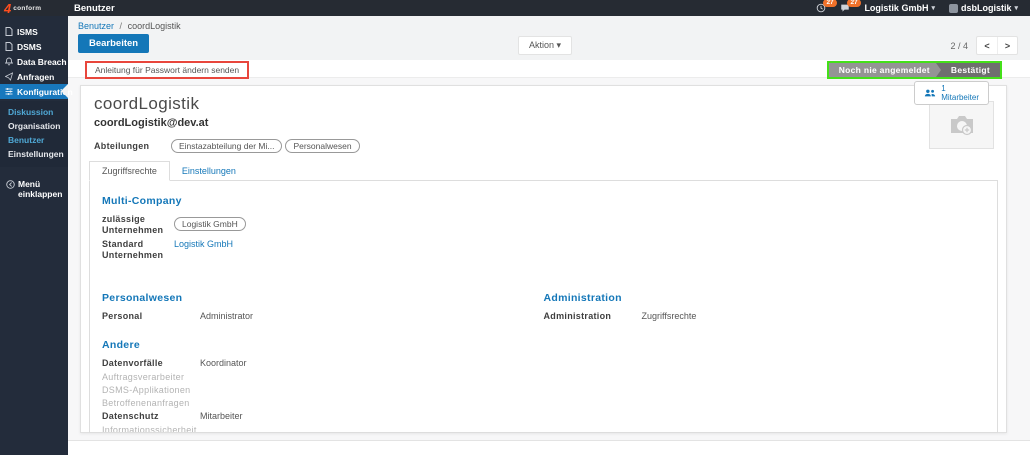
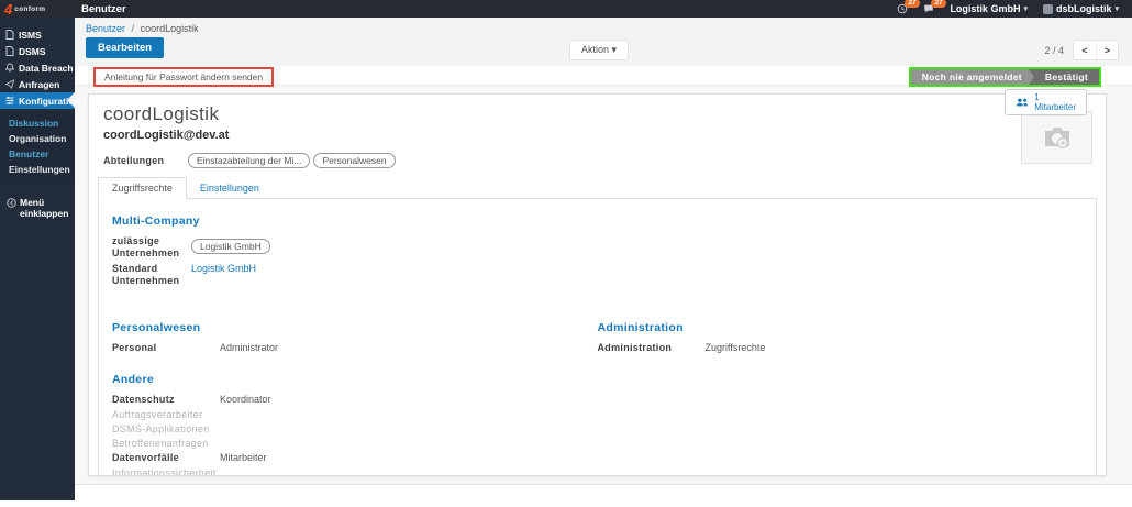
  4
  Benutzer
  Logistik GmbH
  dsbLogistik
  ISMS
  DSMS
  Data Breach
  Anfragen
  Konfiguration
  Diskussion
  Organisation
  Benutzer
  Einstellungen
  Menü einklappen
  Benutzer / coordLogistik
  Bearbeiten
  Aktion ▾
  2 / 4
  <
  >
  Anleitung für Passwort ändern senden
  Noch nie angemeldet
  Bestätigt
  1
  Mitarbeiter
  coordLogistik
  coordLogistik@dev.at
  Abteilungen
  Einstazabteilung der Mi...
  Personalwesen
  Zugriffsrechte
  Einstellungen
  Multi-Company
  zulässige Unternehmen
  Logistik GmbH
  Standard Unternehmen
  Logistik GmbH
  Personalwesen
  Personal
  Administrator
  Administration
  Administration
  Zugriffsrechte
  Andere
- Datenvorfälle
+ Datenschutz
  Koordinator
  Auftragsverarbeiter
  DSMS-Applikationen
  Betroffenenanfragen
- Datenschutz
+ Datenvorfälle
  Mitarbeiter
  Informationssicherheit
